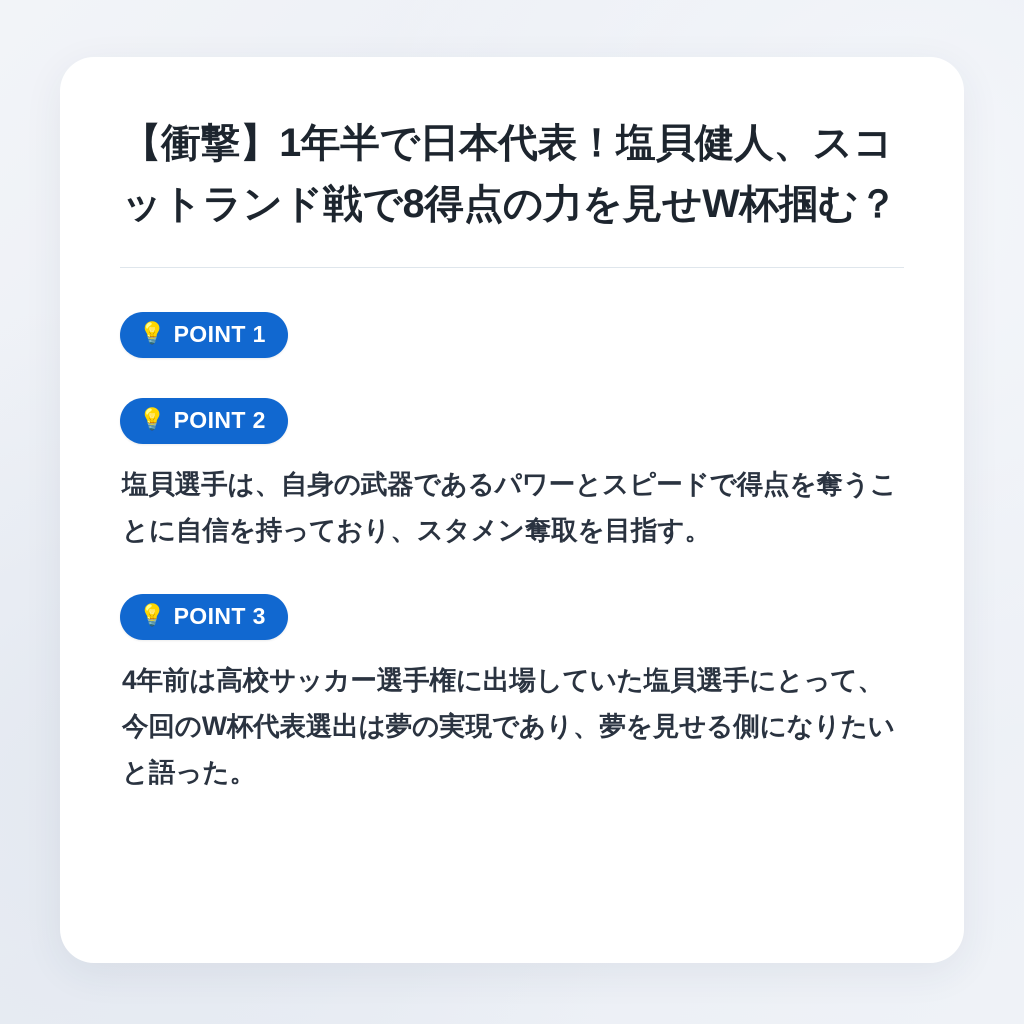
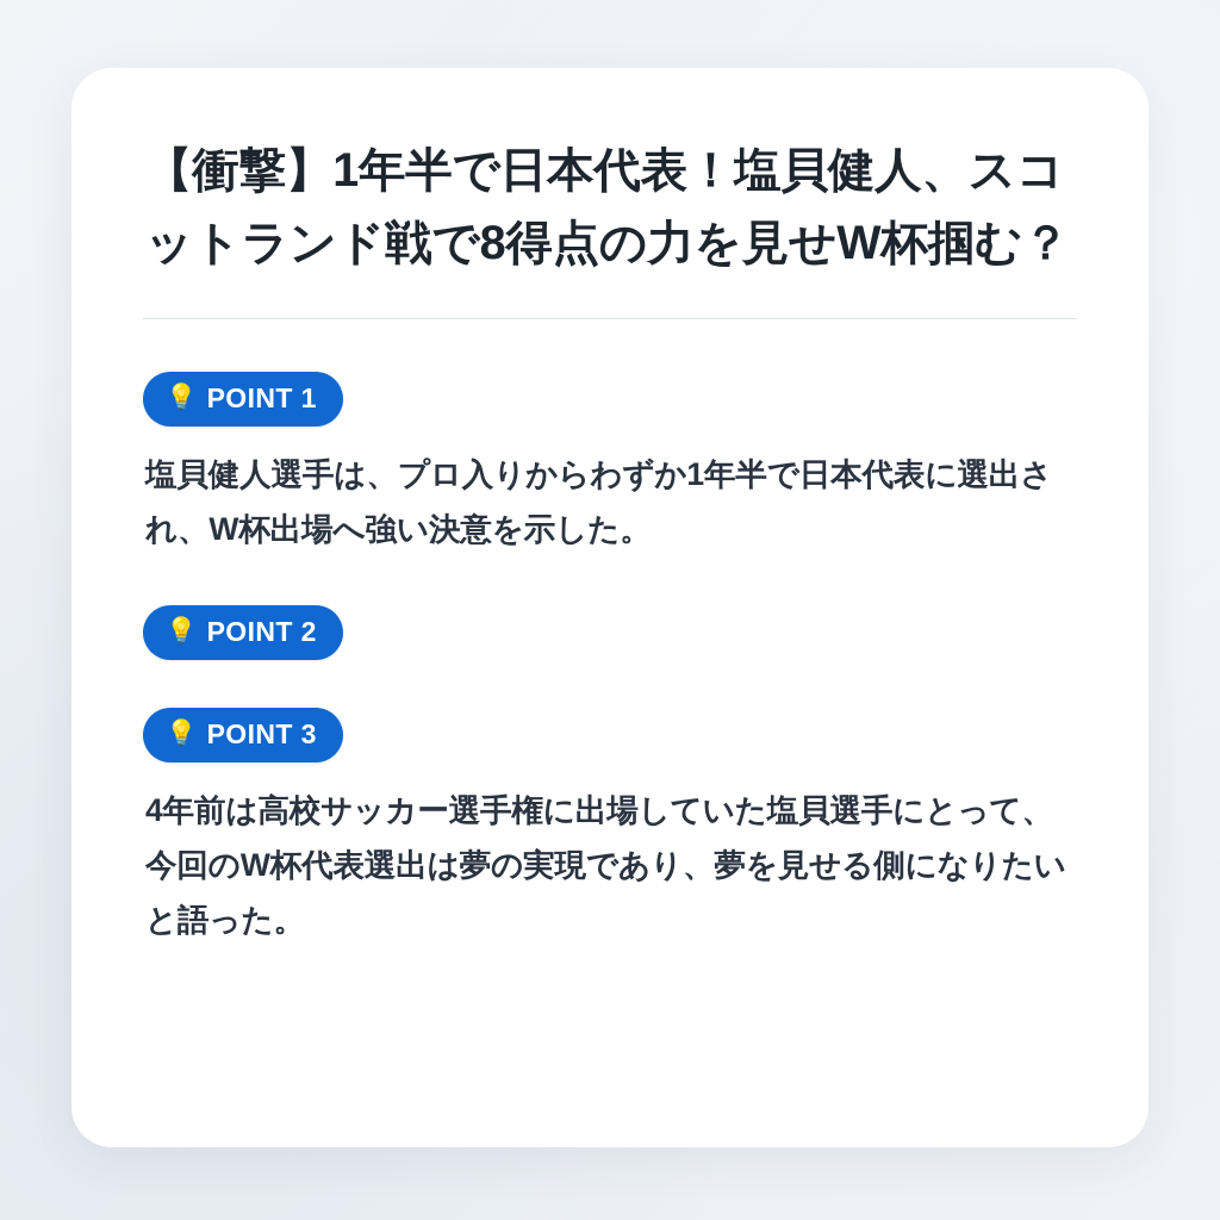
  【衝撃】1年半で日本代表！塩貝健人、スコットランド戦で8得点の力を見せW杯掴む？
  💡
  POINT 1
+ 塩貝健人選手は、プロ入りからわずか1年半で日本代表に選出され、W杯出場へ強い決意を示した。
  💡
  POINT 2
- 塩貝選手は、自身の武器であるパワーとスピードで得点を奪うことに自信を持っており、スタメン奪取を目指す。
  💡
  POINT 3
  4年前は高校サッカー選手権に出場していた塩貝選手にとって、今回のW杯代表選出は夢の実現であり、夢を見せる側になりたいと語った。
